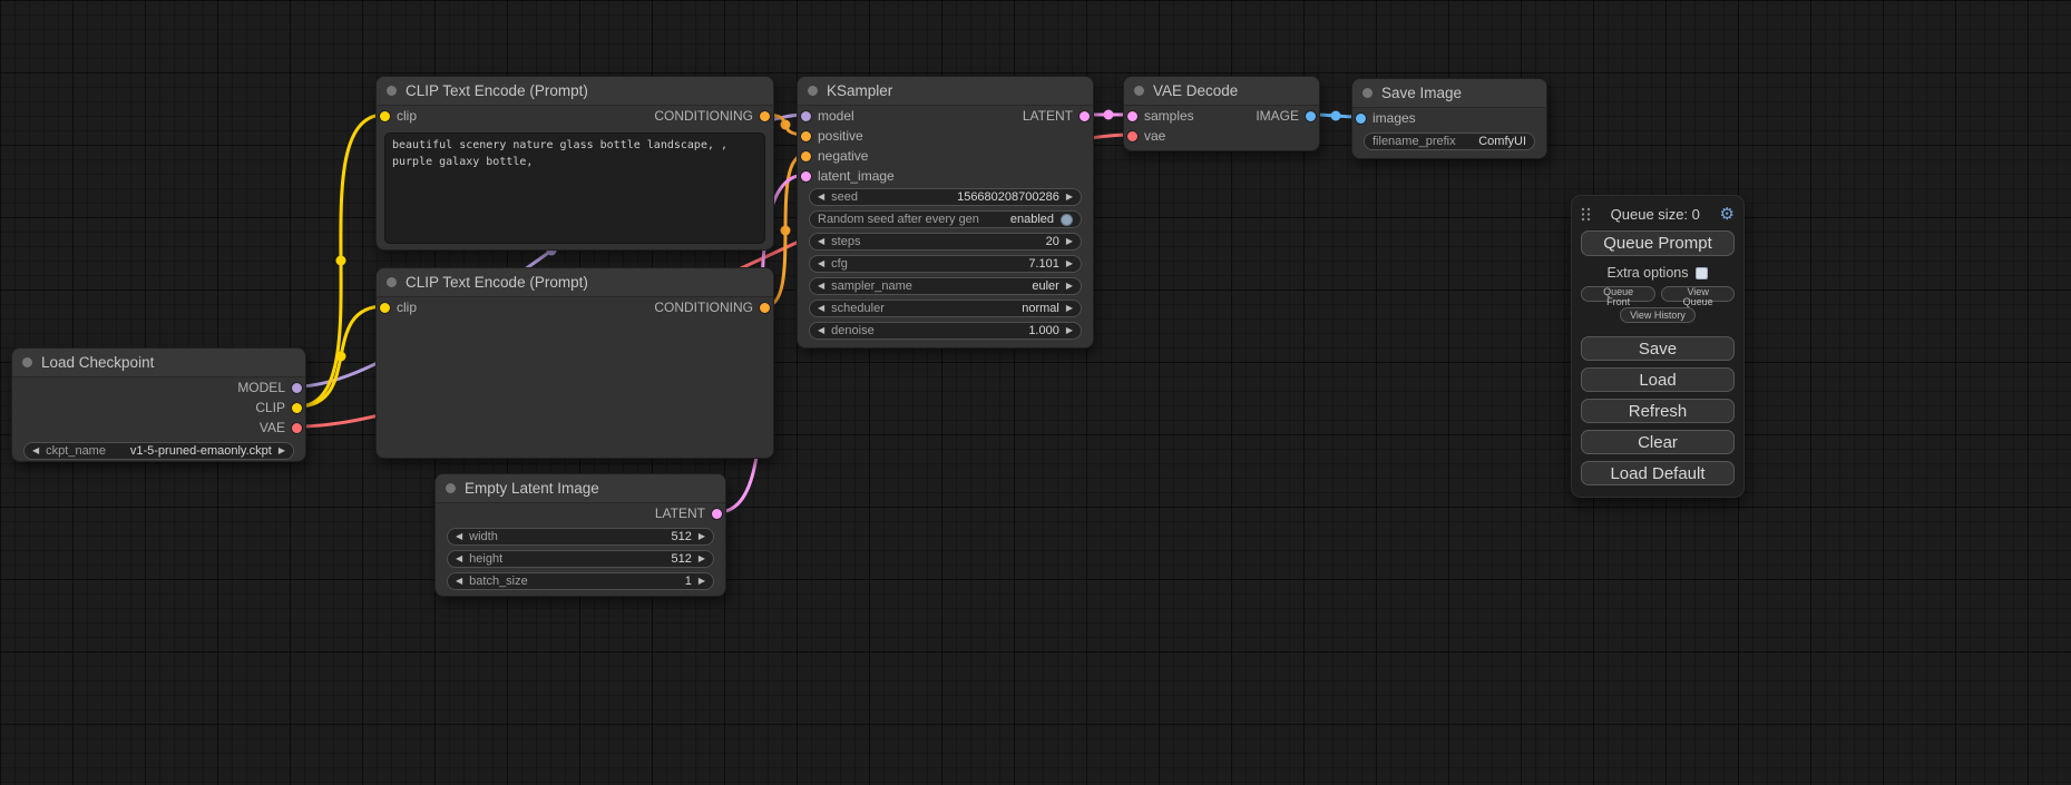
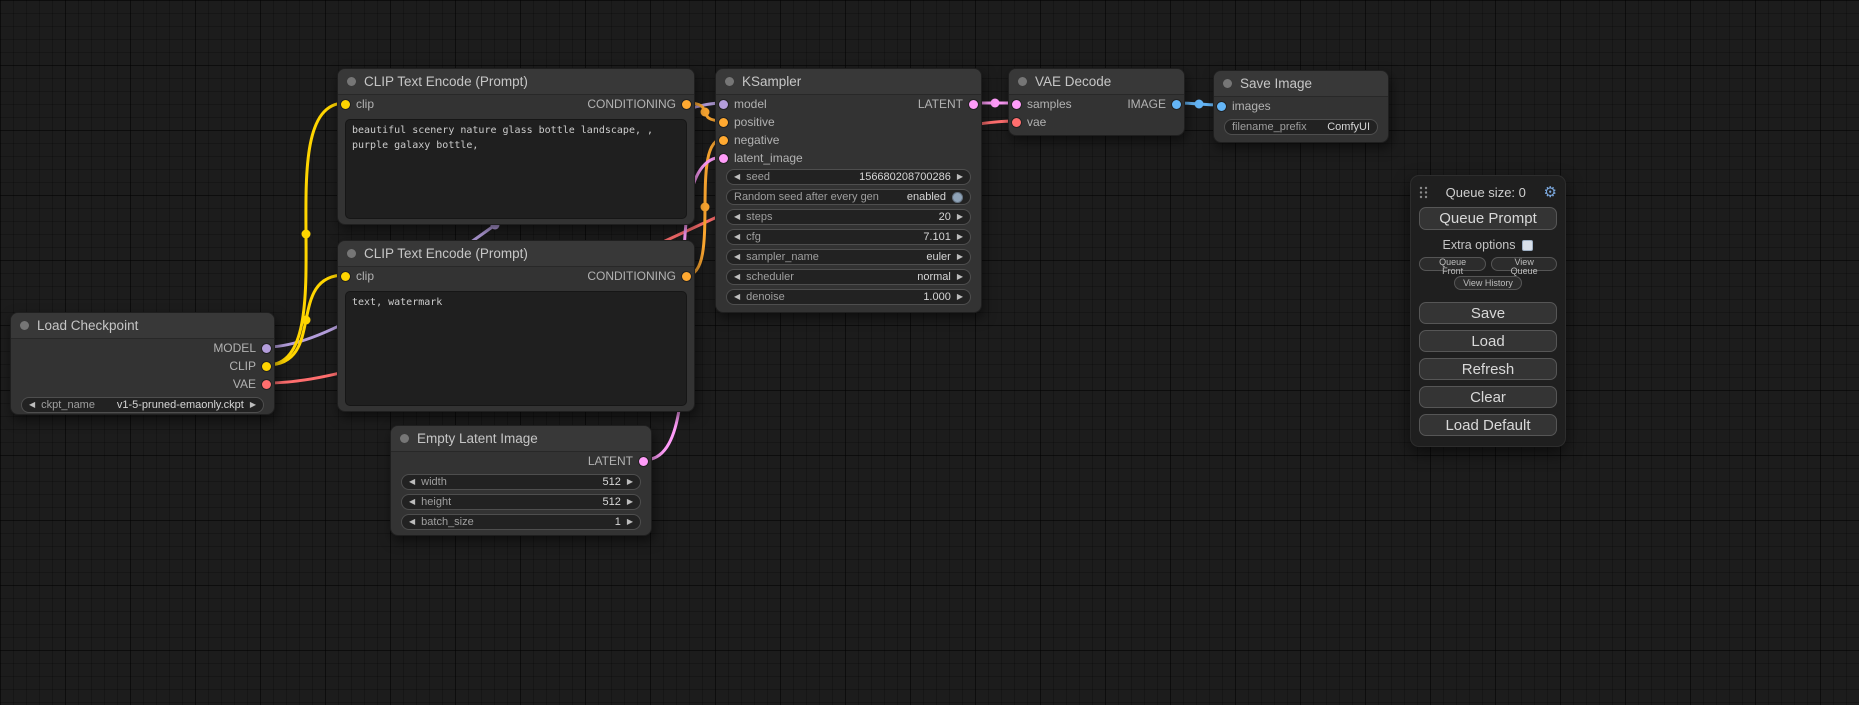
  Load Checkpoint
  MODEL
  CLIP
  VAE
  ◀
  ckpt_name
  v1-5-pruned-emaonly.ckpt
  ▶
  CLIP Text Encode (Prompt)
  clip
  CONDITIONING
  beautiful scenery nature glass bottle landscape, , purple galaxy bottle,
  CLIP Text Encode (Prompt)
  clip
  CONDITIONING
+ text, watermark
  Empty Latent Image
  LATENT
  ◀
  width
  512
  ▶
  ◀
  height
  512
  ▶
  ◀
  batch_size
  1
  ▶
  KSampler
  model
  LATENT
  positive
  negative
  latent_image
  ◀
  seed
  156680208700286
  ▶
  Random seed after every gen
  enabled
  ◀
  steps
  20
  ▶
  ◀
  cfg
  7.101
  ▶
  ◀
  sampler_name
  euler
  ▶
  ◀
  scheduler
  normal
  ▶
  ◀
  denoise
  1.000
  ▶
  VAE Decode
  samples
  IMAGE
  vae
  Save Image
  images
  filename_prefix
  ComfyUI
  Queue size: 0
  ⚙
  Queue Prompt
  Extra options
  Queue Front
  View Queue
  View History
  Save
  Load
  Refresh
  Clear
  Load Default
